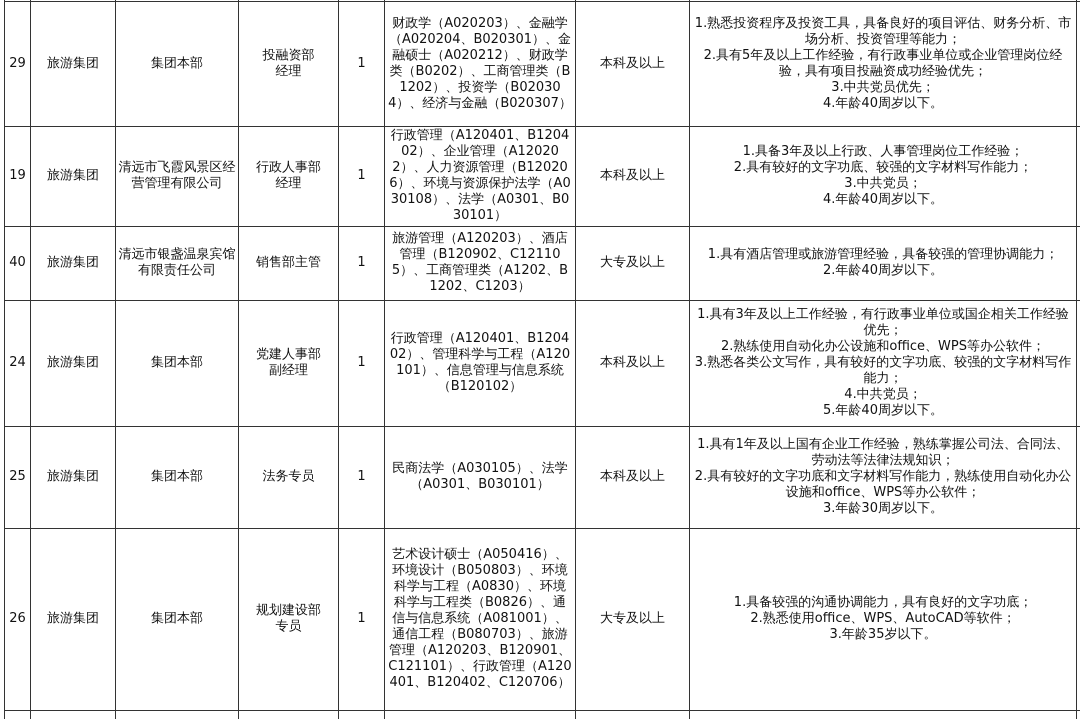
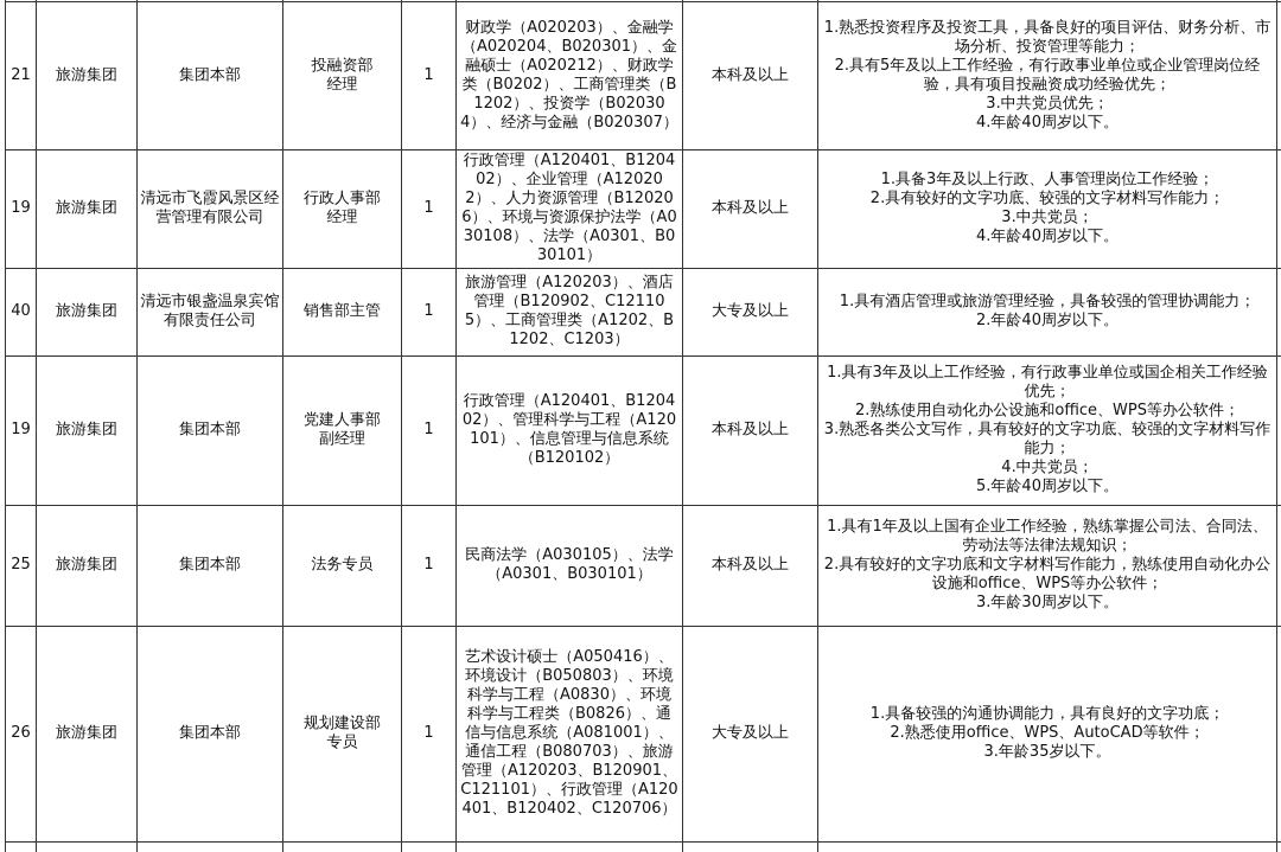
- 29	旅游集团	集团本部	投融资部 经理	1	财政学（A020203）、金融学（A020204、B020301）、金融硕士（A020212）、财政学类（B0202）、工商管理类（B1202）、投资学（B020304）、经济与金融（B020307）	本科及以上	1.熟悉投资程序及投资工具，具备良好的项目评估、财务分析、市场分析、投资管理等能力； 2.具有5年及以上工作经验，有行政事业单位或企业管理岗位经验，具有项目投融资成功经验优先； 3.中共党员优先； 4.年龄40周岁以下。
+ 21	旅游集团	集团本部	投融资部 经理	1	财政学（A020203）、金融学（A020204、B020301）、金融硕士（A020212）、财政学类（B0202）、工商管理类（B1202）、投资学（B020304）、经济与金融（B020307）	本科及以上	1.熟悉投资程序及投资工具，具备良好的项目评估、财务分析、市场分析、投资管理等能力； 2.具有5年及以上工作经验，有行政事业单位或企业管理岗位经验，具有项目投融资成功经验优先； 3.中共党员优先； 4.年龄40周岁以下。
  19	旅游集团	清远市飞霞风景区经营管理有限公司	行政人事部 经理	1	行政管理（A120401、B120402）、企业管理（A120202）、人力资源管理（B120206）、环境与资源保护法学（A030108）、法学（A0301、B030101）	本科及以上	1.具备3年及以上行政、人事管理岗位工作经验； 2.具有较好的文字功底、较强的文字材料写作能力； 3.中共党员； 4.年龄40周岁以下。
  40	旅游集团	清远市银盏温泉宾馆有限责任公司	销售部主管	1	旅游管理（A120203）、酒店管理（B120902、C121105）、工商管理类（A1202、B1202、C1203）	大专及以上	1.具有酒店管理或旅游管理经验，具备较强的管理协调能力； 2.年龄40周岁以下。
- 24	旅游集团	集团本部	党建人事部 副经理	1	行政管理（A120401、B120402）、管理科学与工程（A120101）、信息管理与信息系统（B120102）	本科及以上	1.具有3年及以上工作经验，有行政事业单位或国企相关工作经验优先； 2.熟练使用自动化办公设施和office、WPS等办公软件； 3.熟悉各类公文写作，具有较好的文字功底、较强的文字材料写作能力； 4.中共党员； 5.年龄40周岁以下。
+ 19	旅游集团	集团本部	党建人事部 副经理	1	行政管理（A120401、B120402）、管理科学与工程（A120101）、信息管理与信息系统（B120102）	本科及以上	1.具有3年及以上工作经验，有行政事业单位或国企相关工作经验优先； 2.熟练使用自动化办公设施和office、WPS等办公软件； 3.熟悉各类公文写作，具有较好的文字功底、较强的文字材料写作能力； 4.中共党员； 5.年龄40周岁以下。
  25	旅游集团	集团本部	法务专员	1	民商法学（A030105）、法学（A0301、B030101）	本科及以上	1.具有1年及以上国有企业工作经验，熟练掌握公司法、合同法、劳动法等法律法规知识； 2.具有较好的文字功底和文字材料写作能力，熟练使用自动化办公设施和office、WPS等办公软件； 3.年龄30周岁以下。
  26	旅游集团	集团本部	规划建设部 专员	1	艺术设计硕士（A050416）、环境设计（B050803）、环境科学与工程（A0830）、环境科学与工程类（B0826）、通信与信息系统（A081001）、通信工程（B080703）、旅游管理（A120203、B120901、C121101）、行政管理（A120401、B120402、C120706）	大专及以上	1.具备较强的沟通协调能力，具有良好的文字功底； 2.熟悉使用office、WPS、AutoCAD等软件； 3.年龄35岁以下。
